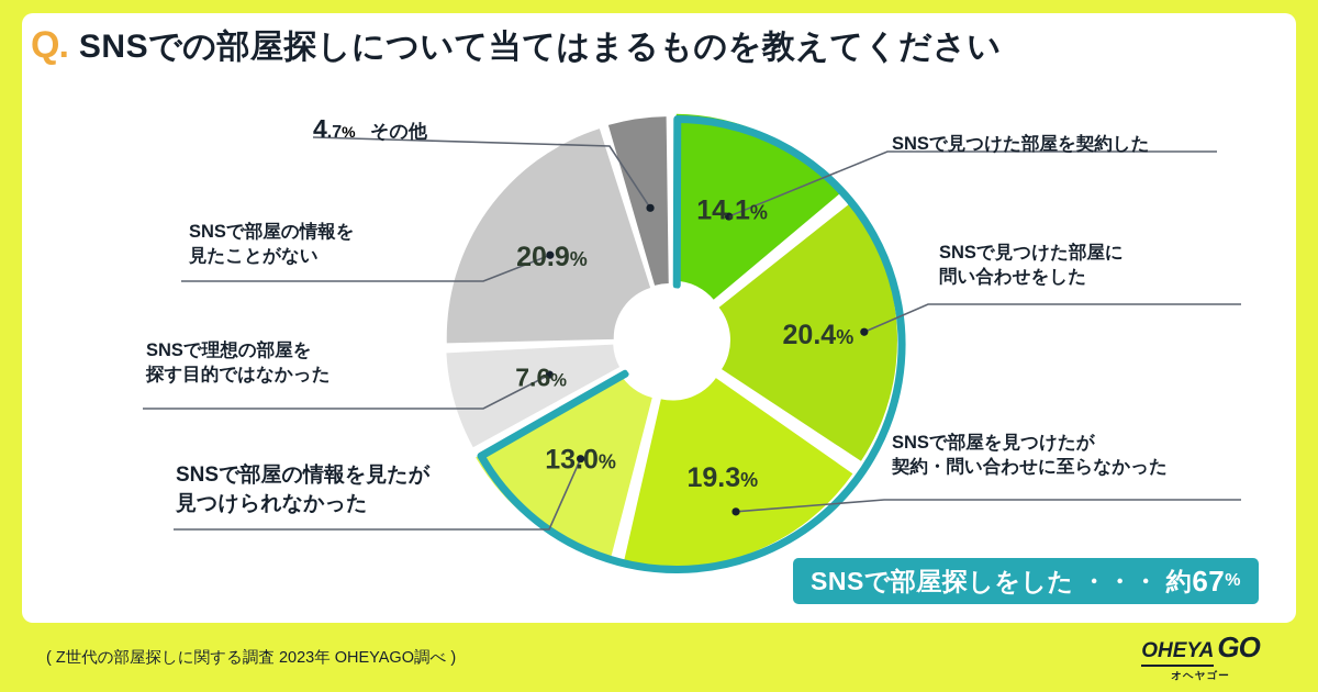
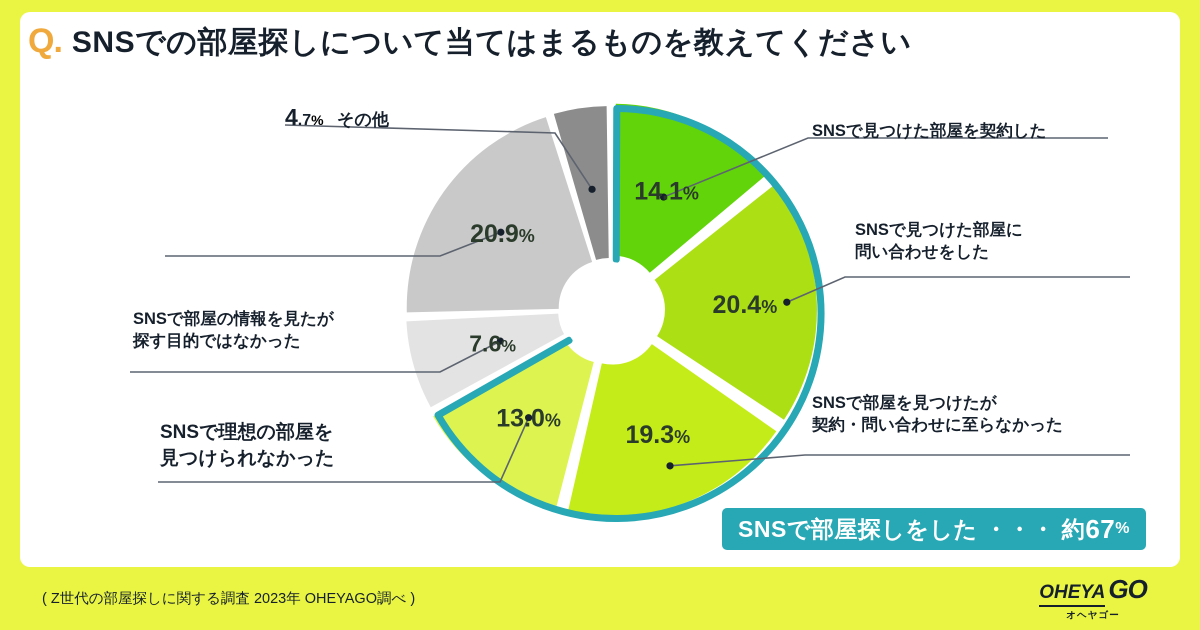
  Q.
  SNSでの部屋探しについて当てはまるものを教えてください
  14.1%
  20.4%
  19.3%
  13.0%
  7.6%
  20.9%
  4.7% その他
- SNSで部屋の情報を
- 見たことがない
- SNSで理想の部屋を
+ SNSで部屋の情報を見たが
  探す目的ではなかった
- SNSで部屋の情報を見たが
+ SNSで理想の部屋を
  見つけられなかった
  SNSで見つけた部屋を契約した
  SNSで見つけた部屋に
  問い合わせをした
  SNSで部屋を見つけたが
  契約・問い合わせに至らなかった
  SNSで部屋探しをした ・・・ 約
  67
  %
  ( Z世代の部屋探しに関する調査 2023年 OHEYAGO調べ )
  OHEYA
  GO
  オヘヤゴー
